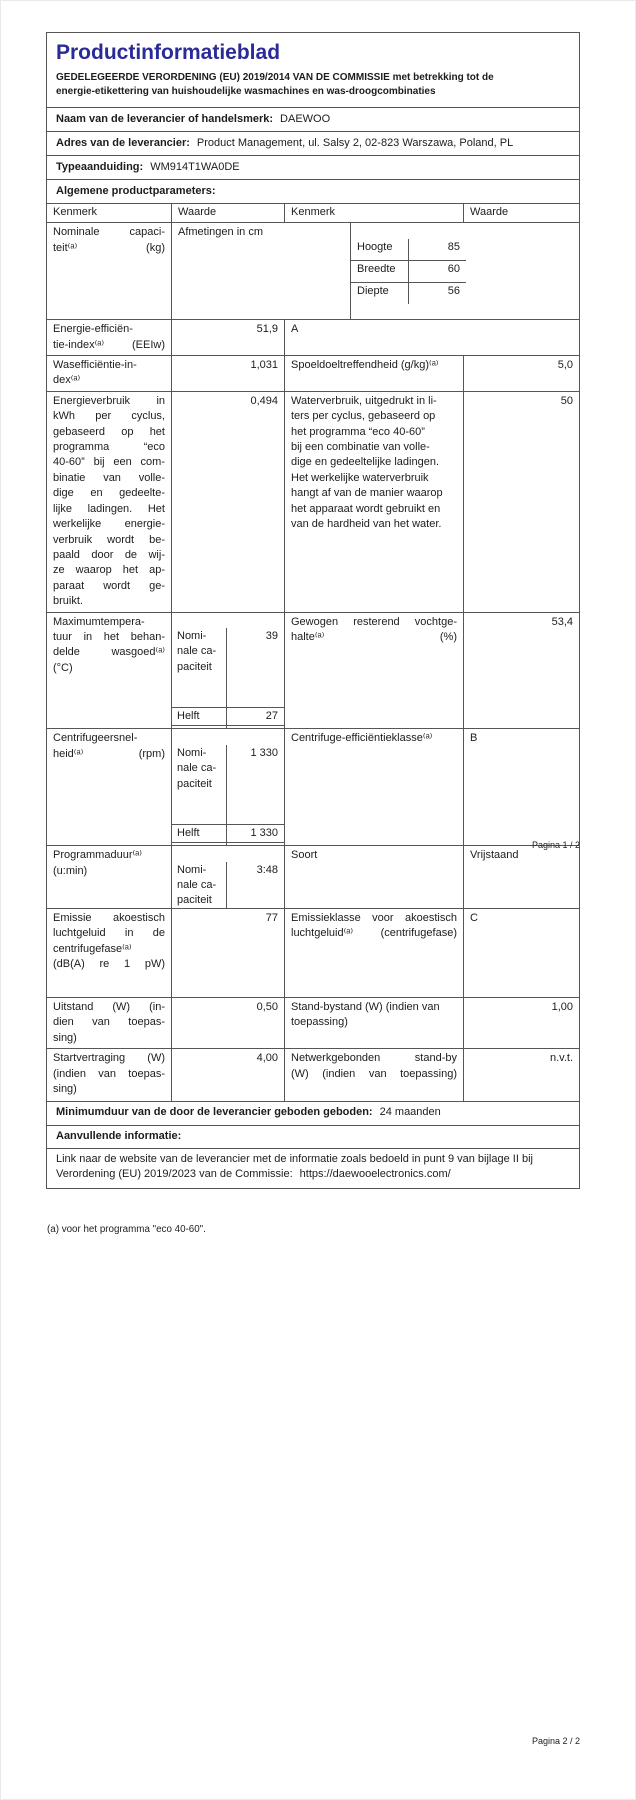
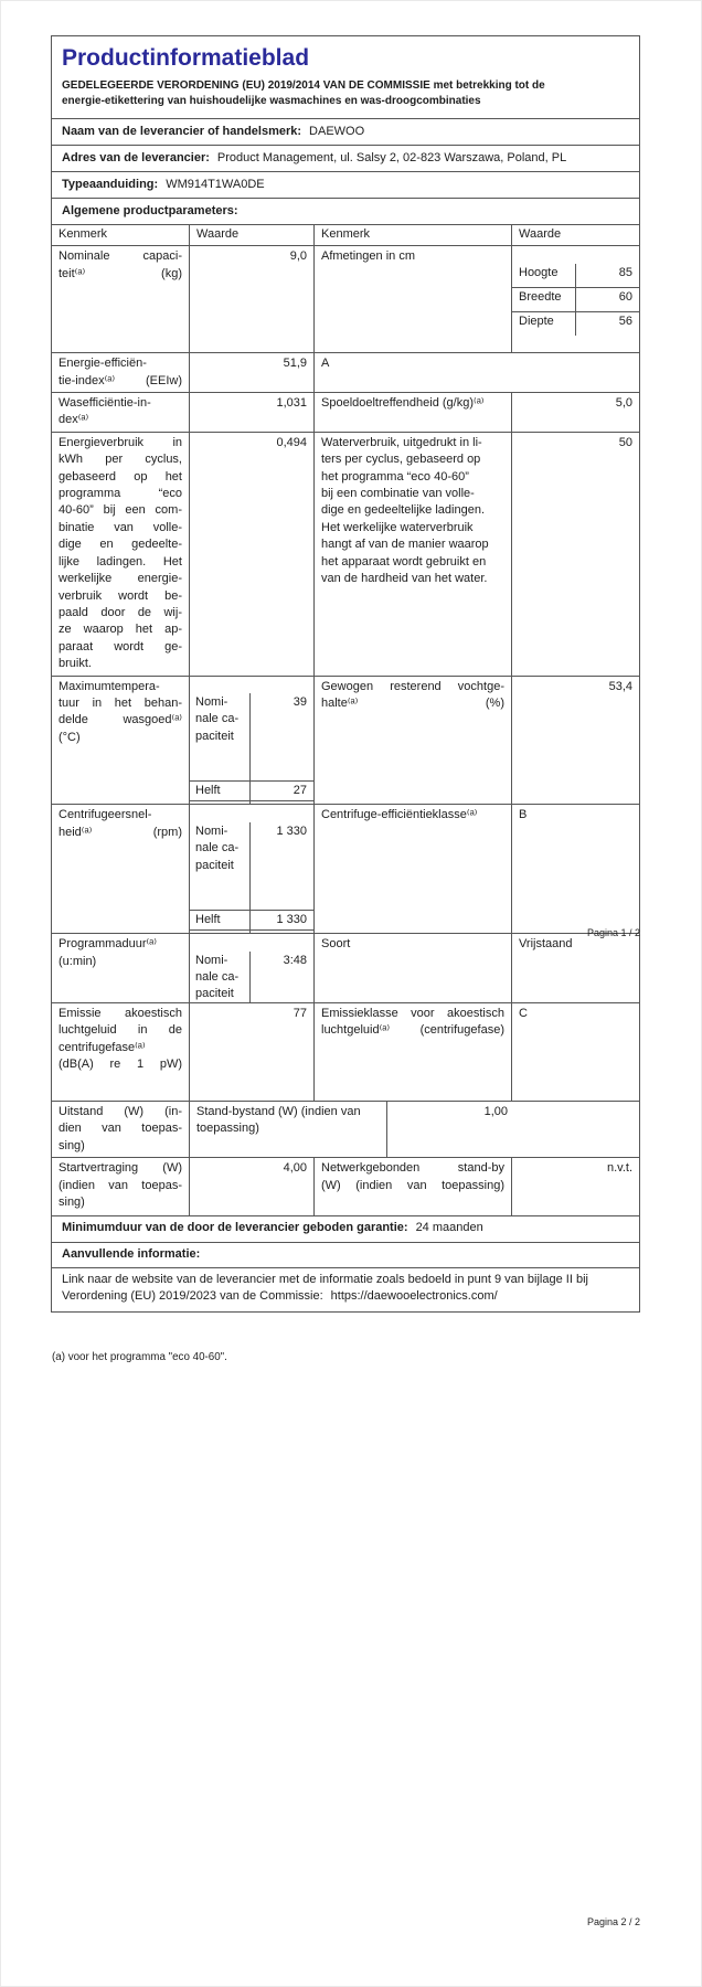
  Productinformatieblad
  GEDELEGEERDE VERORDENING (EU) 2019/2014 VAN DE COMMISSIE met betrekking tot de
  energie-etikettering van huishoudelijke wasmachines en was-droogcombinaties
  Naam van de leverancier of handelsmerk: DAEWOO
  Adres van de leverancier: Product Management, ul. Salsy 2, 02-823 Warszawa, Poland, PL
  Typeaanduiding: WM914T1WA0DE
  Algemene productparameters:
  Kenmerk
  Waarde
  Kenmerk
  Waarde
  Nominale capaci-
  teit⁽ᵃ⁾ (kg)
+ 9,0
  Afmetingen in cm
  Hoogte
  85
  Breedte
  60
  Diepte
  56
  Energie-efficiën-
  tie-index⁽ᵃ⁾ (EEIw)
  51,9
  A
  Wasefficiëntie-in-
  dex⁽ᵃ⁾
  1,031
  Spoeldoeltreffendheid (g/kg)⁽ᵃ⁾
  5,0
  Energieverbruik in
  kWh per cyclus,
  gebaseerd op het
  programma “eco
  40-60” bij een com-
  binatie van volle-
  dige en gedeelte-
  lijke ladingen. Het
  werkelijke energie-
  verbruik wordt be-
  paald door de wij-
  ze waarop het ap-
  paraat wordt ge-
  bruikt.
  0,494
  Waterverbruik, uitgedrukt in li-
  ters per cyclus, gebaseerd op
  het programma “eco 40-60”
  bij een combinatie van volle-
  dige en gedeeltelijke ladingen.
  Het werkelijke waterverbruik
  hangt af van de manier waarop
  het apparaat wordt gebruikt en
  van de hardheid van het water.
  50
  Maximumtempera-
  tuur in het behan-
  delde wasgoed⁽ᵃ⁾
  (°C)
  Nomi-
  nale ca-
  paciteit
  39
  Helft
  27
  Gewogen resterend vochtge-
  halte⁽ᵃ⁾ (%)
  53,4
  Centrifugeersnel-
  heid⁽ᵃ⁾ (rpm)
  Nomi-
  nale ca-
  paciteit
  1 330
  Helft
  1 330
  Centrifuge-efficiëntieklasse⁽ᵃ⁾
  B
  Programmaduur⁽ᵃ⁾
  (u:min)
  Nomi-
  nale ca-
  paciteit
  3:48
  Soort
  Vrijstaand
  Pagina 1 / 2
  Emissie akoestisch
  luchtgeluid in de
  centrifugefase⁽ᵃ⁾
  (dB(A) re 1 pW)
  77
  Emissieklasse voor akoestisch
  luchtgeluid⁽ᵃ⁾ (centrifugefase)
  C
  Uitstand (W) (in-
  dien van toepas-
  sing)
- 0,50
  Stand-bystand (W) (indien van
  toepassing)
  1,00
  Startvertraging (W)
  (indien van toepas-
  sing)
  4,00
  Netwerkgebonden stand-by
  (W) (indien van toepassing)
  n.v.t.
- Minimumduur van de door de leverancier geboden geboden: 24 maanden
+ Minimumduur van de door de leverancier geboden garantie: 24 maanden
  Aanvullende informatie:
  Link naar de website van de leverancier met de informatie zoals bedoeld in punt 9 van bijlage II bij Verordening (EU) 2019/2023 van de Commissie: https://daewooelectronics.com/
  (a) voor het programma "eco 40-60".
  Pagina 2 / 2
